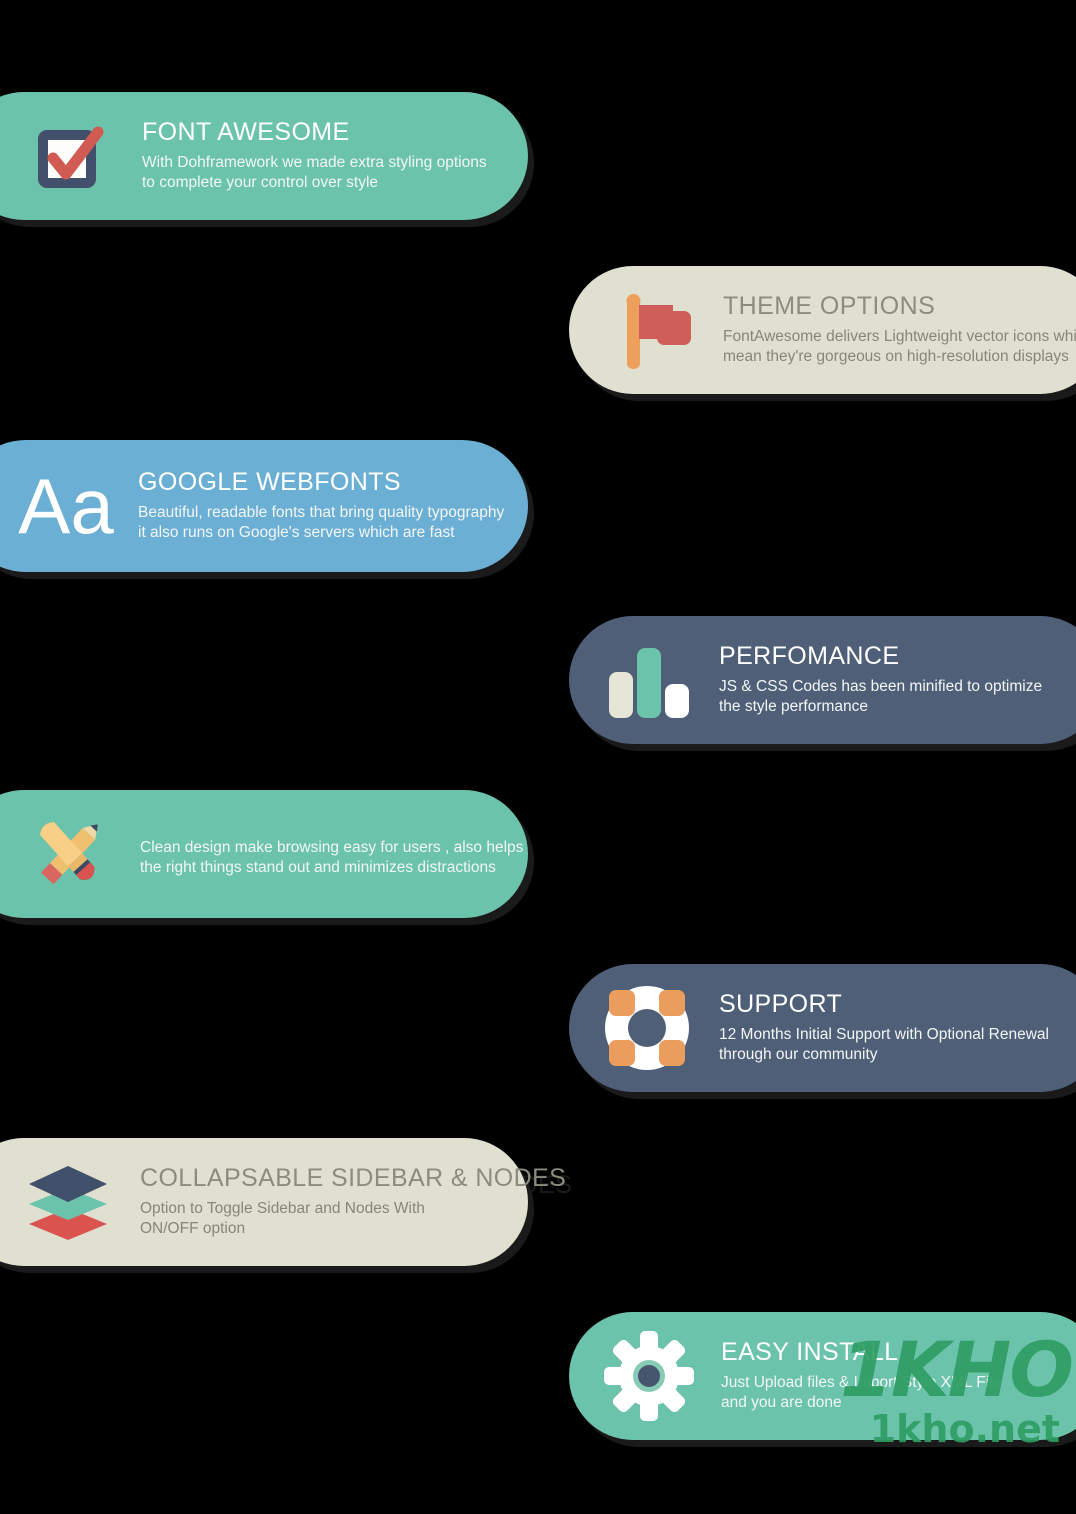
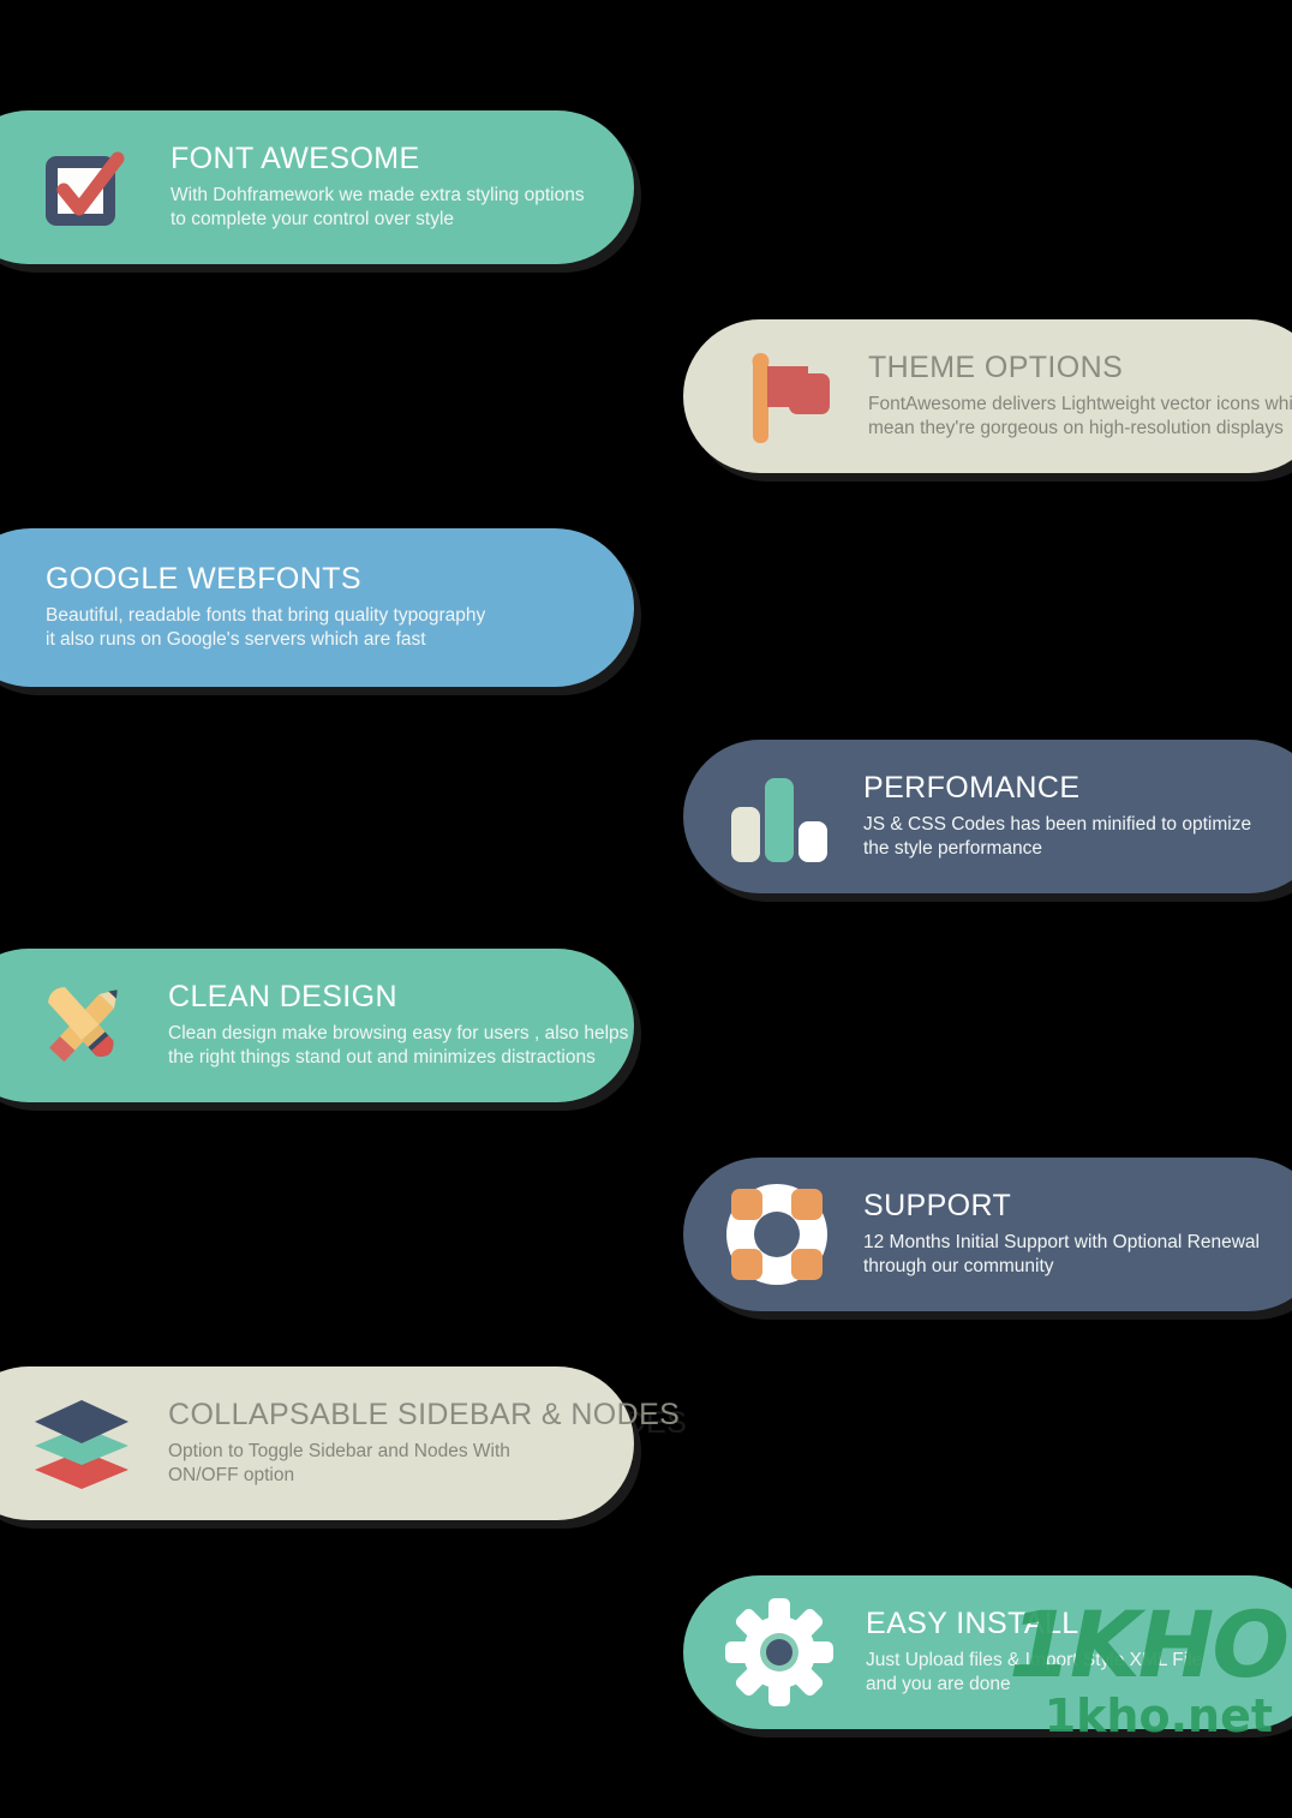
  FONT AWESOME
  With Dohframework we made extra styling options
  to complete your control over style
  THEME OPTIONS
  FontAwesome delivers Lightweight vector icons whi
  mean they're gorgeous on high-resolution displays
- Aa
  GOOGLE WEBFONTS
  Beautiful, readable fonts that bring quality typography
  it also runs on Google's servers which are fast
  PERFOMANCE
  JS & CSS Codes has been minified to optimize
  the style performance
+ CLEAN DESIGN
  Clean design make browsing easy for users , also helps
  the right things stand out and minimizes distractions
  SUPPORT
  12 Months Initial Support with Optional Renewal
  through our community
  COLLAPSABLE SIDEBAR & NODES
  Option to Toggle Sidebar and Nodes With
  ON/OFF option
  EASY INSTALL
  Just Upload files & Import Style XML File
  and you are done
  1KHO
  1kho.net
